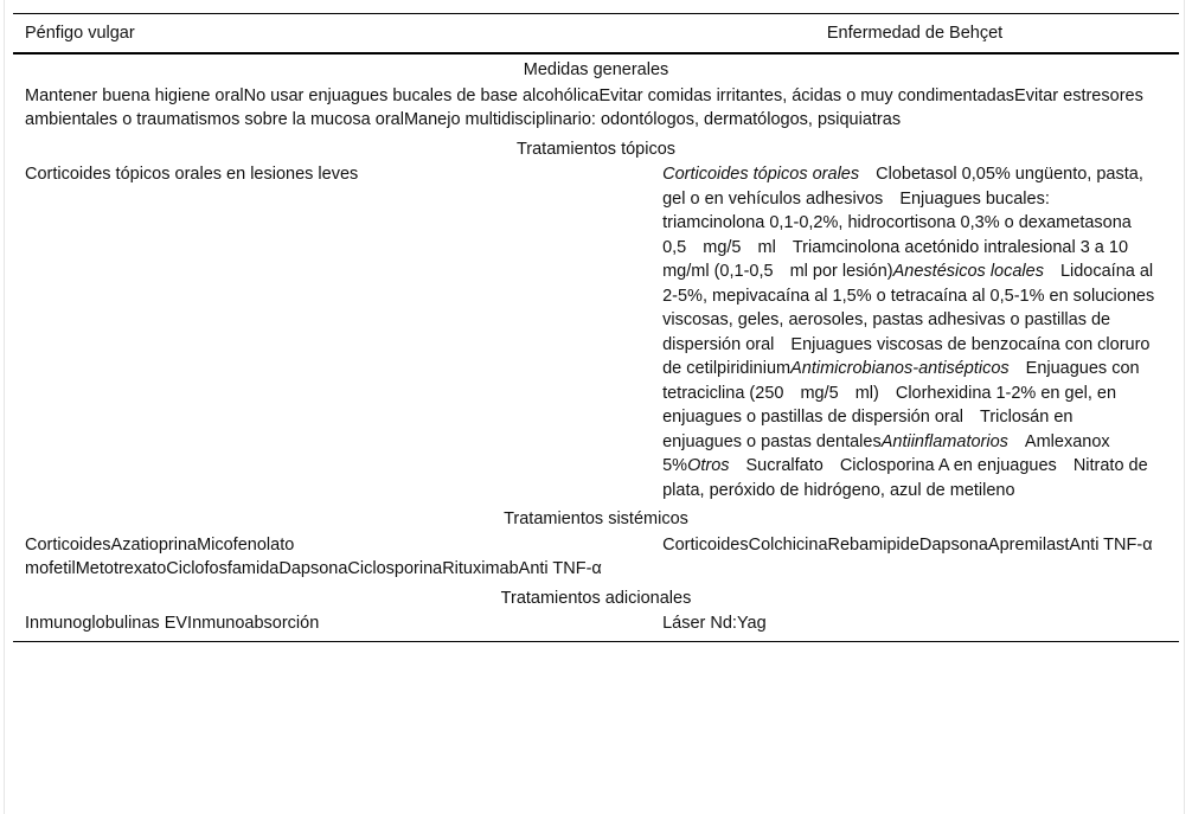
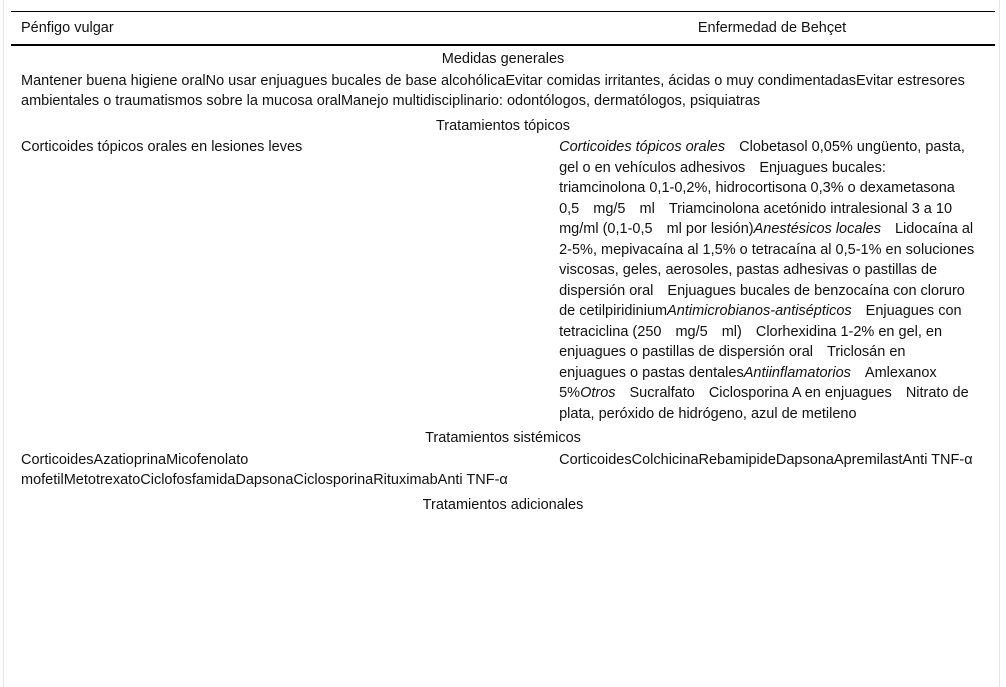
  Pénfigo vulgar	Enfermedad de Behçet
  Medidas generales
  Mantener buena higiene oralNo usar enjuagues bucales de base alcohólicaEvitar comidas irritantes, ácidas o muy condimentadasEvitar estresores ambientales o traumatismos sobre la mucosa oralManejo multidisciplinario: odontólogos, dermatólogos, psiquiatras
  Tratamientos tópicos
- Corticoides tópicos orales en lesiones leves	Corticoides tópicos orales Clobetasol 0,05% ungüento, pasta, gel o en vehículos adhesivos Enjuagues bucales: triamcinolona 0,1-0,2%, hidrocortisona 0,3% o dexametasona 0,5 mg/5 ml Triamcinolona acetónido intralesional 3 a 10mg/ml (0,1-0,5 ml por lesión)Anestésicos locales Lidocaína al 2-5%, mepivacaína al 1,5% o tetracaína al 0,5-1% en soluciones viscosas, geles, aerosoles, pastas adhesivas o pastillas de dispersión oral Enjuagues viscosas de benzocaína con cloruro de cetilpiridiniumAntimicrobianos-antisépticos Enjuagues con tetraciclina (250 mg/5 ml) Clorhexidina 1-2% en gel, en enjuagues o pastillas de dispersión oral Triclosán en enjuagues o pastas dentalesAntiinflamatorios Amlexanox 5%Otros Sucralfato Ciclosporina A en enjuagues Nitrato de plata, peróxido de hidrógeno, azul de metileno
+ Corticoides tópicos orales en lesiones leves	Corticoides tópicos orales Clobetasol 0,05% ungüento, pasta, gel o en vehículos adhesivos Enjuagues bucales: triamcinolona 0,1-0,2%, hidrocortisona 0,3% o dexametasona 0,5 mg/5 ml Triamcinolona acetónido intralesional 3 a 10mg/ml (0,1-0,5 ml por lesión)Anestésicos locales Lidocaína al 2-5%, mepivacaína al 1,5% o tetracaína al 0,5-1% en soluciones viscosas, geles, aerosoles, pastas adhesivas o pastillas de dispersión oral Enjuagues bucales de benzocaína con cloruro de cetilpiridiniumAntimicrobianos-antisépticos Enjuagues con tetraciclina (250 mg/5 ml) Clorhexidina 1-2% en gel, en enjuagues o pastillas de dispersión oral Triclosán en enjuagues o pastas dentalesAntiinflamatorios Amlexanox 5%Otros Sucralfato Ciclosporina A en enjuagues Nitrato de plata, peróxido de hidrógeno, azul de metileno
  Tratamientos sistémicos
  CorticoidesAzatioprinaMicofenolato mofetilMetotrexatoCiclofosfamidaDapsonaCiclosporinaRituximabAnti TNF-α	CorticoidesColchicinaRebamipideDapsonaApremilastAnti TNF-α
  Tratamientos adicionales
- Inmunoglobulinas EVInmunoabsorción	Láser Nd:Yag
